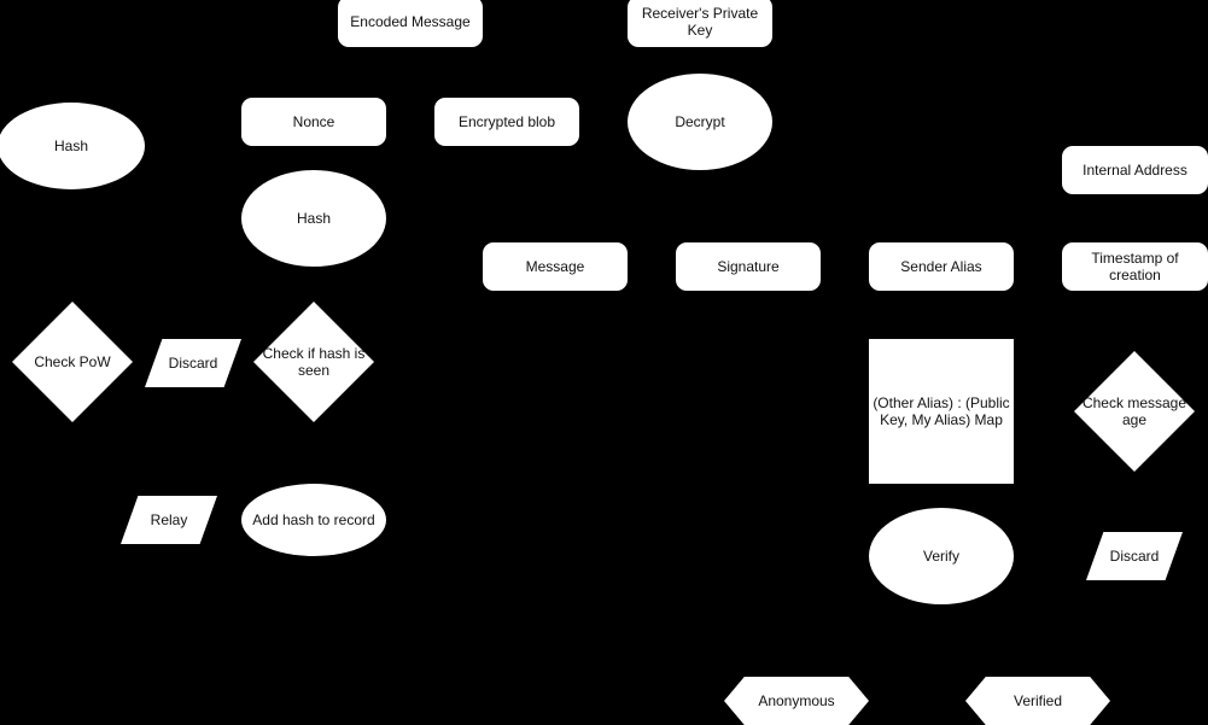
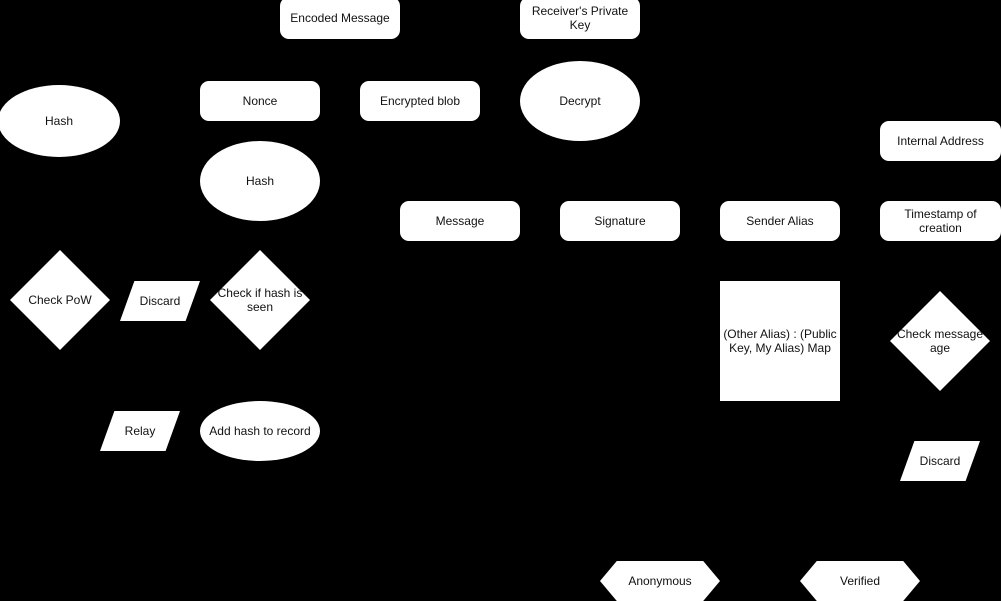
  Encoded Message
  Receiver's Private Key
  Hash
  Nonce
  Encrypted blob
  Decrypt
  Internal Address
  Hash
  Message
  Signature
  Sender Alias
  Timestamp of creation
  Check PoW
  Discard
  Check if hash is seen
  (Other Alias) : (Public Key, My Alias) Map
  Check message age
  Relay
  Add hash to record
- Verify
  Discard
  Anonymous
  Verified
